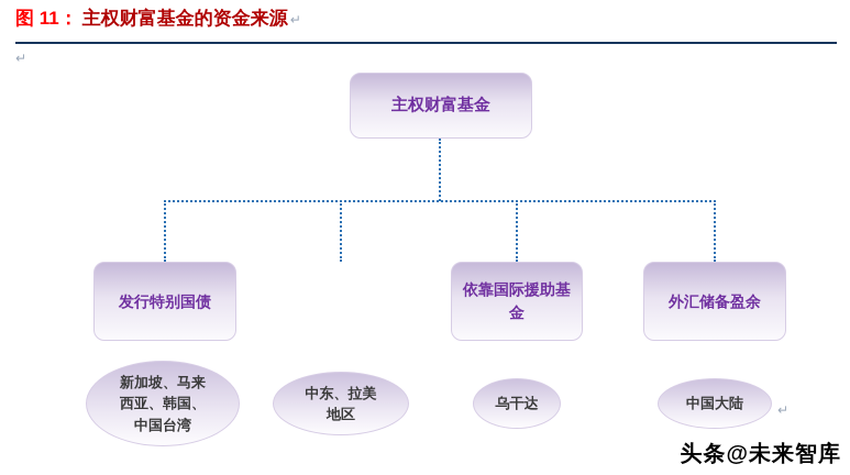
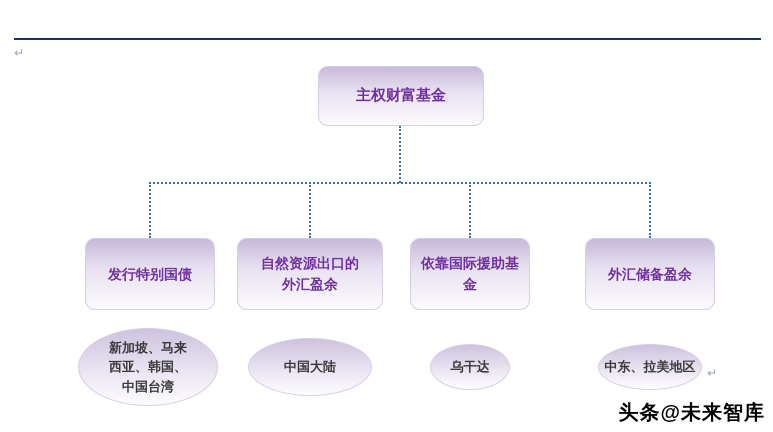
- 图 11： 主权财富基金的资金来源 ↵
  ↵
  主权财富基金
  发行特别国债
+ 自然资源出口的外汇盈余
  依靠国际援助基金
  外汇储备盈余
  新加坡、马来西亚、韩国、中国台湾
- 中东、拉美地区
+ 中国大陆
  乌干达
- 中国大陆
+ 中东、拉美地区
  ↵
  头条@未来智库
